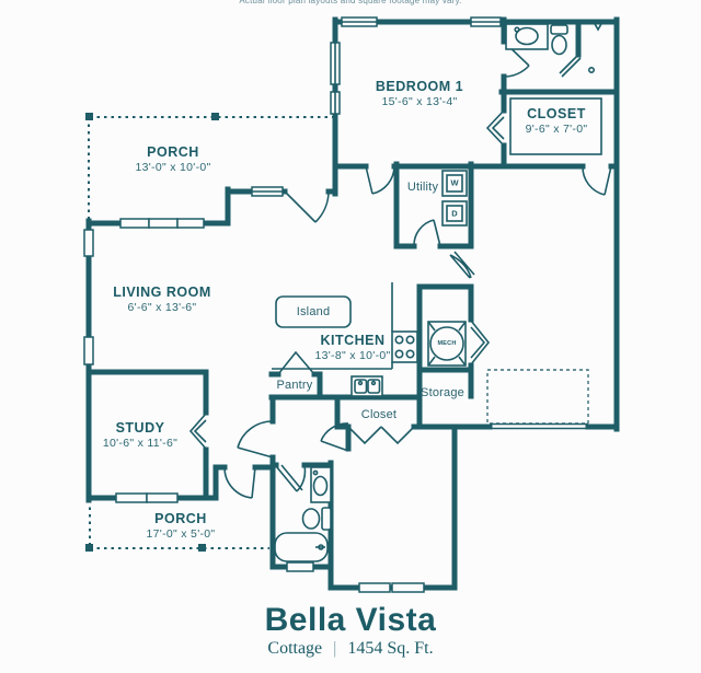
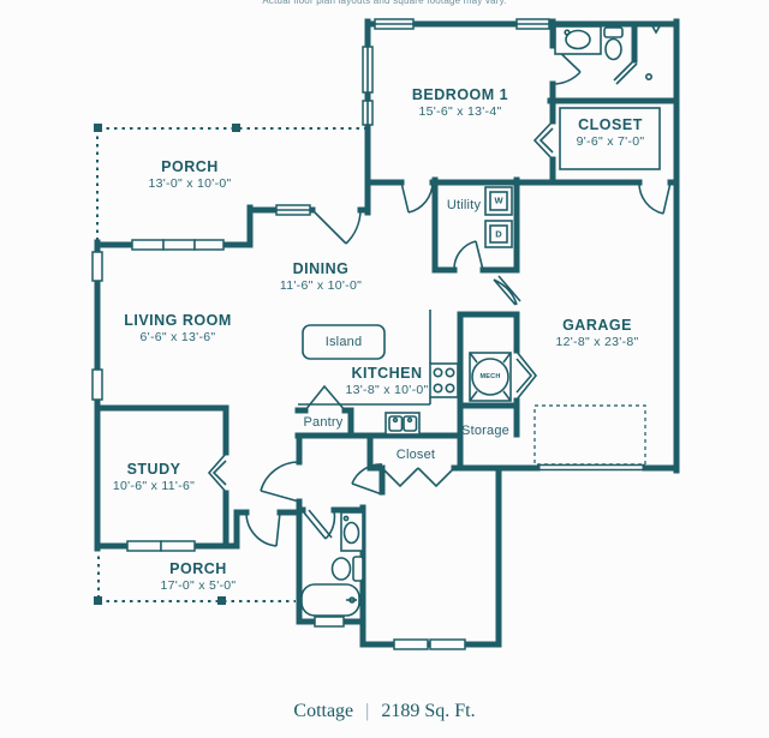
  Actual floor plan layouts and square footage may vary.
  PORCH
  13'-0" x 10'-0"
  BEDROOM 1
  15'-6" x 13'-4"
  CLOSET
  9'-6" x 7'-0"
+ DINING
+ 11'-6" x 10'-0"
  LIVING ROOM
  6'-6" x 13'-6"
  KITCHEN
  13'-8" x 10'-0"
+ GARAGE
+ 12'-8" x 23'-8"
  STUDY
  10'-6" x 11'-6"
  PORCH
  17'-0" x 5'-0"
  Utility
  Island
  Pantry
  Storage
  Closet
  W
  D
- Bella Vista
  Cottage
  |
- 1454 Sq. Ft.
+ 2189 Sq. Ft.
